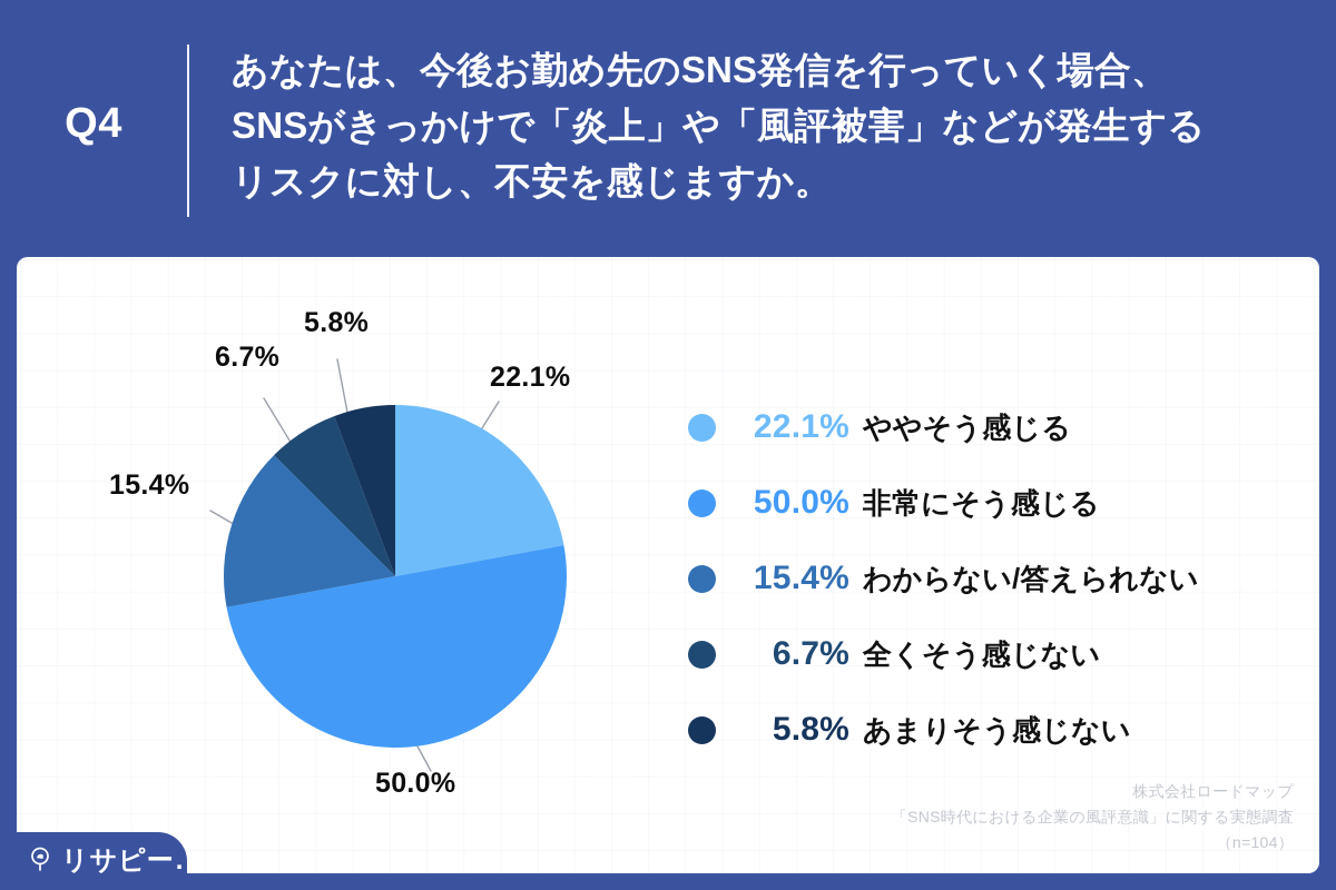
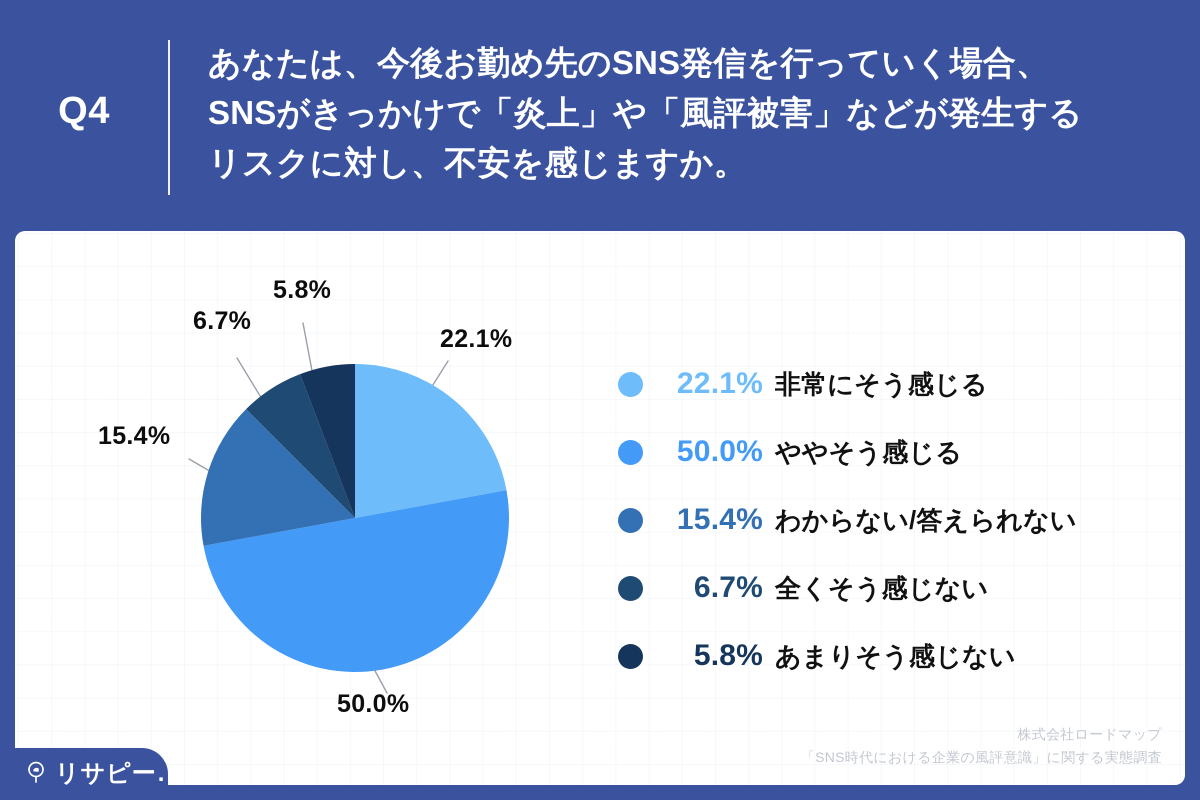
  Q4
  あなたは、今後お勤め先のSNS発信を行っていく場合、
  SNSがきっかけで「炎上」や「風評被害」などが発生する
  リスクに対し、不安を感じますか。
  22.1%
  50.0%
  15.4%
  6.7%
  5.8%
  22.1%
- ややそう感じる
+ 非常にそう感じる
  50.0%
- 非常にそう感じる
+ ややそう感じる
  15.4%
  わからない/答えられない
  6.7%
  全くそう感じない
  5.8%
  あまりそう感じない
  株式会社ロードマップ
  「SNS時代における企業の風評意識」に関する実態調査
- （n=104）
  リサピー
  .
